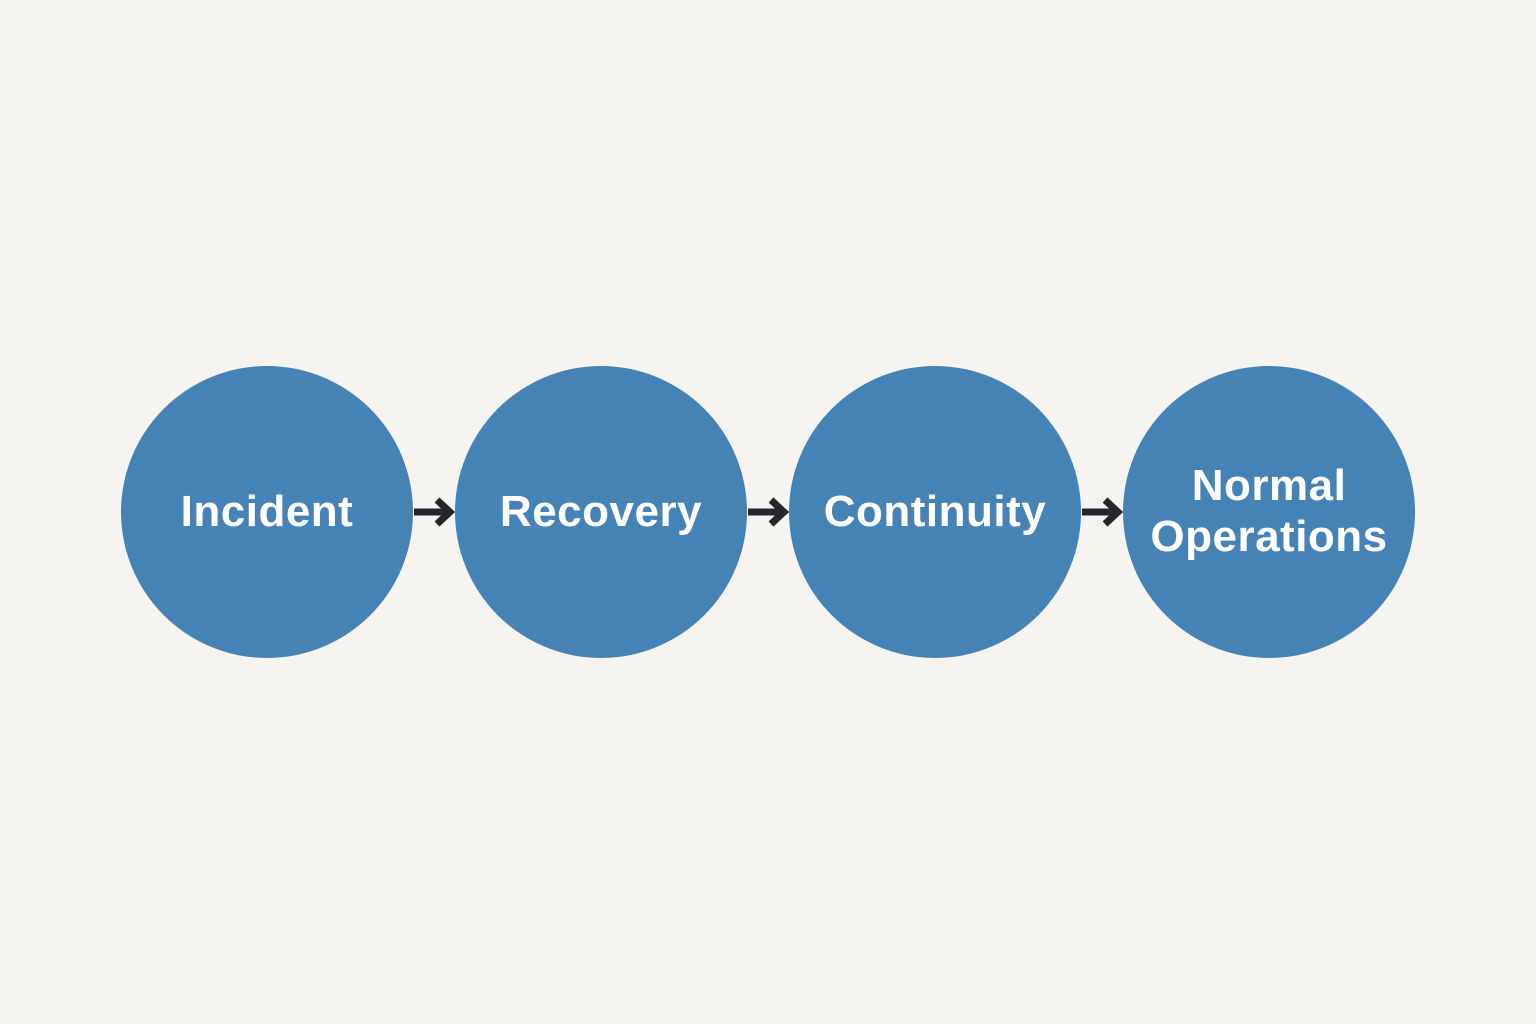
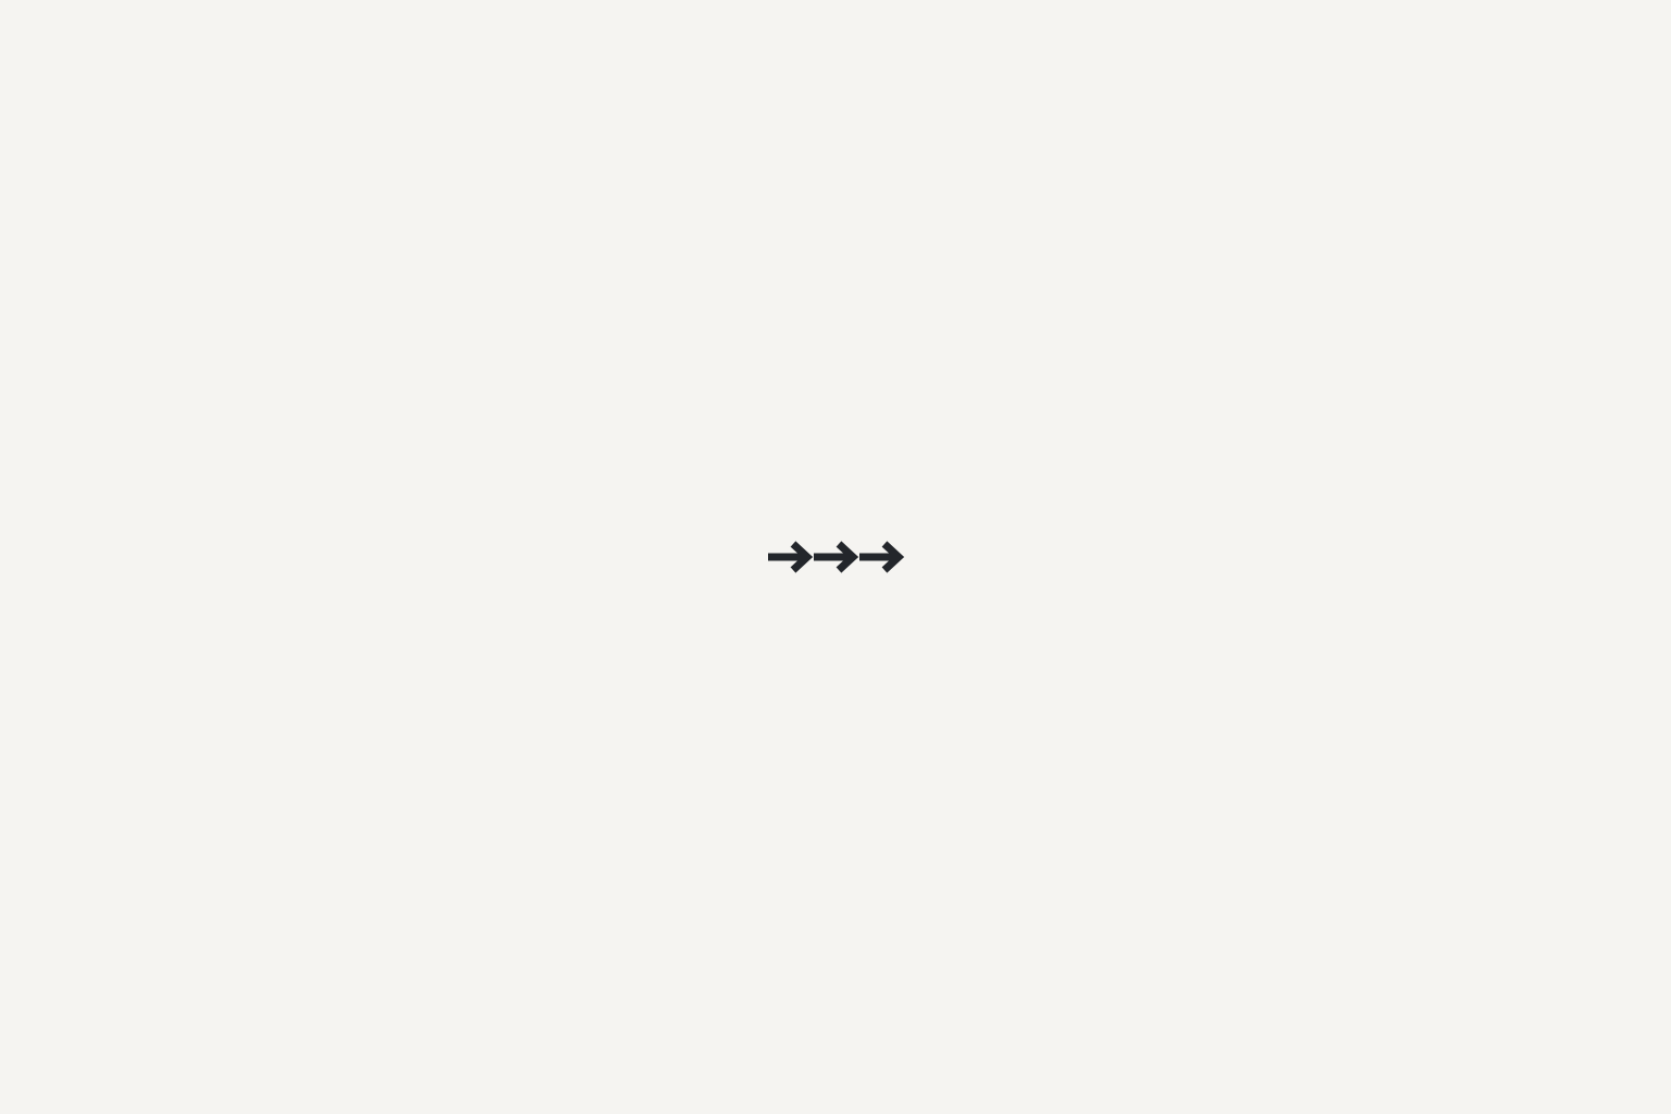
- Incident
- Recovery
- Continuity
- Normal Operations
